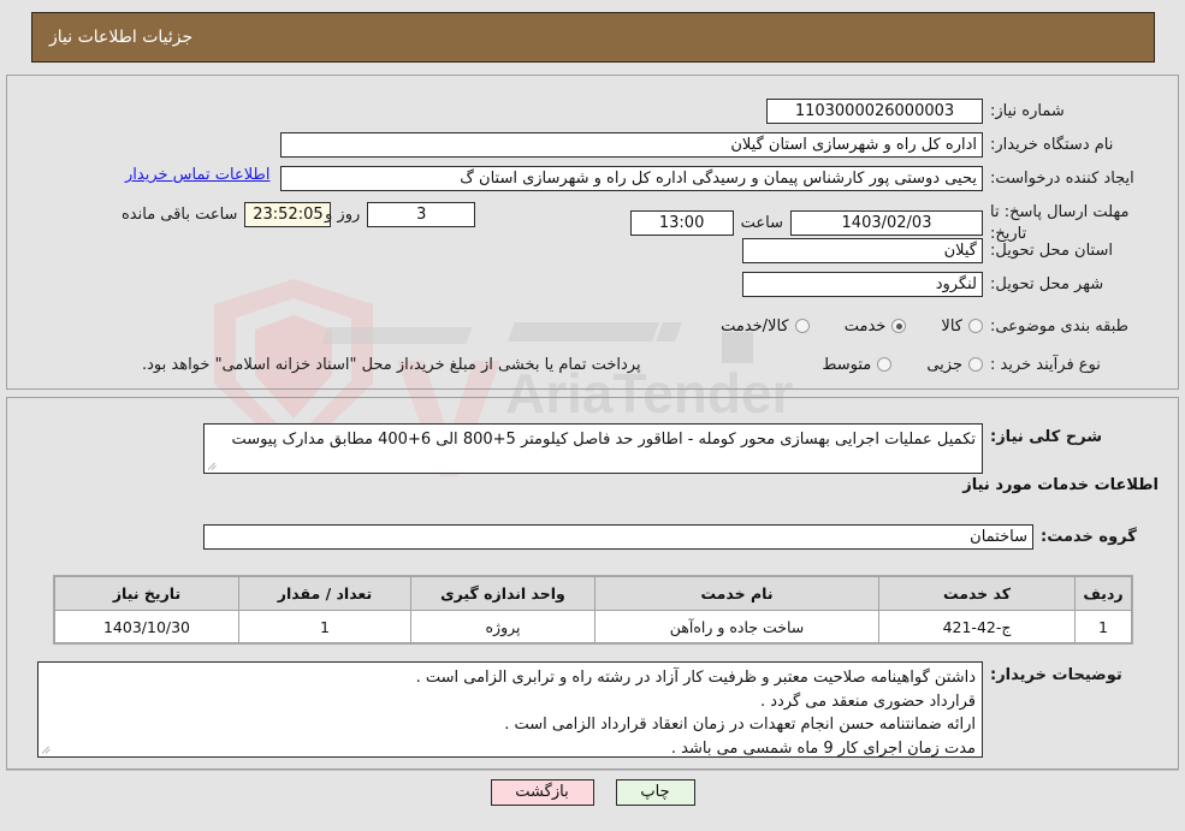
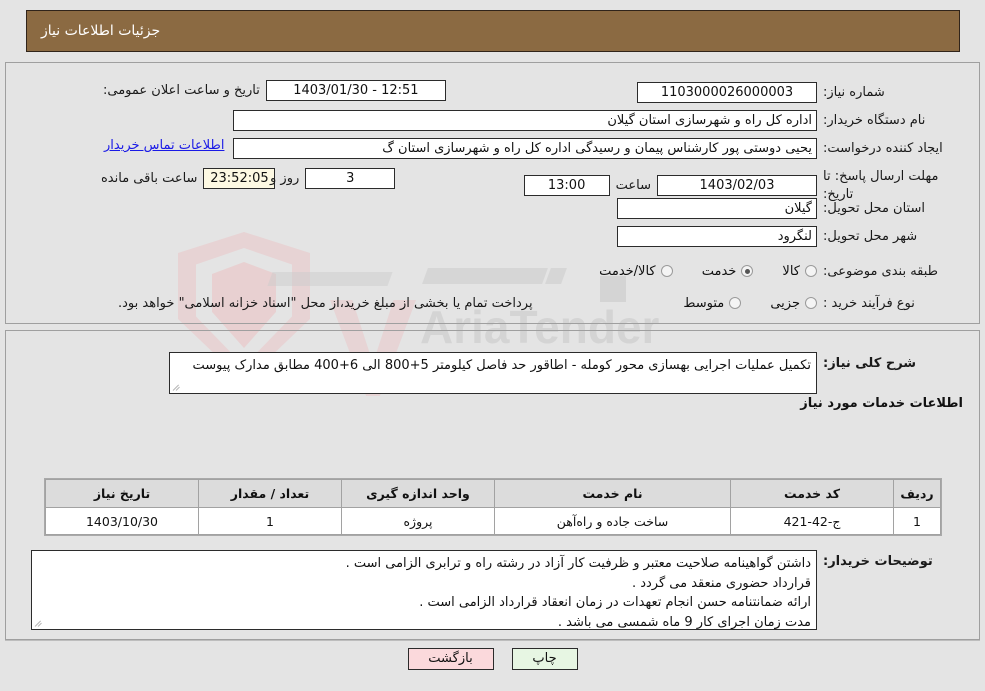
  AriaTender
  جزئیات اطلاعات نیاز
+ 12:51 - 1403/01/30
+ تاریخ و ساعت اعلان عمومی:
  شماره نیاز:
  1103000026000003
  نام دستگاه خریدار:
  اداره کل راه و شهرسازی استان گیلان
  ایجاد کننده درخواست:
  یحیی دوستی پور کارشناس پیمان و رسیدگی اداره کل راه و شهرسازی استان گ
  اطلاعات تماس خریدار
  مهلت ارسال پاسخ: تا تاریخ:
  1403/02/03
  ساعت
  13:00
  23:52:05
  ساعت باقی مانده
  3
  روز و
  استان محل تحویل:
  گیلان
  شهر محل تحویل:
  لنگرود
  طبقه بندی موضوعی:
  کالا
  خدمت
  کالا/خدمت
  نوع فرآیند خرید :
  جزیی
  متوسط
  پرداخت تمام یا بخشی از مبلغ خرید،از محل "اسناد خزانه اسلامی" خواهد بود.
  شرح کلی نیاز:
  تکمیل عملیات اجرایی بهسازی محور کومله - اطاقور حد فاصل کیلومتر 5+800 الی 6+400 مطابق مدارک پیوست
  اطلاعات خدمات مورد نیاز
- گروه خدمت:
- ساختمان
  ردیف	کد خدمت	نام خدمت	واحد اندازه گیری	تعداد / مقدار	تاریخ نیاز
  1	ج-42-421	ساخت جاده و راه‌آهن	پروژه	1	1403/10/30
  توضیحات خریدار:
  داشتن گواهینامه صلاحیت معتبر و ظرفیت کار آزاد در رشته راه و ترابری الزامی است .
  قرارداد حضوری منعقد می گردد .
  ارائه ضمانتنامه حسن انجام تعهدات در زمان انعقاد قرارداد الزامی است .
  مدت زمان اجرای کار 9 ماه شمسی می باشد .
  چاپ
  بازگشت
